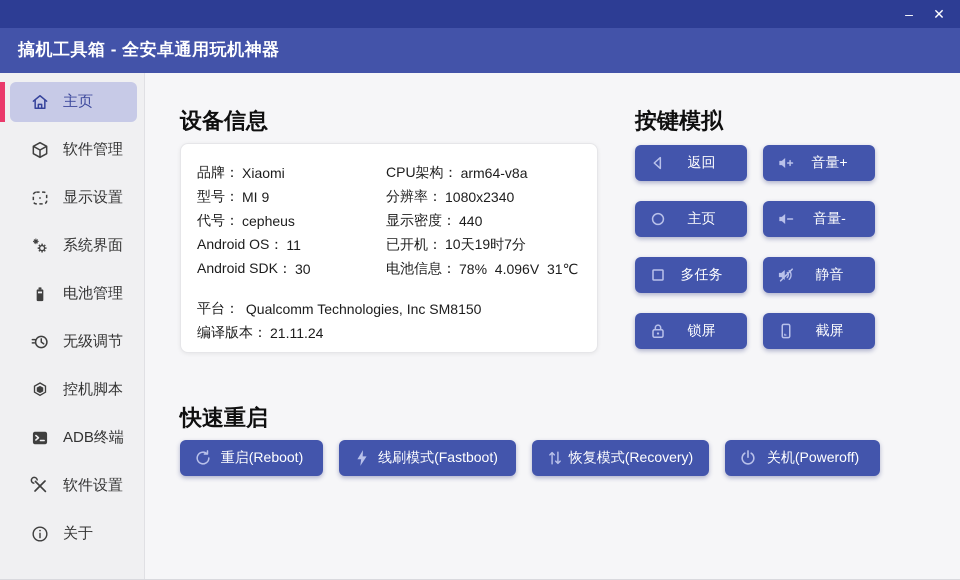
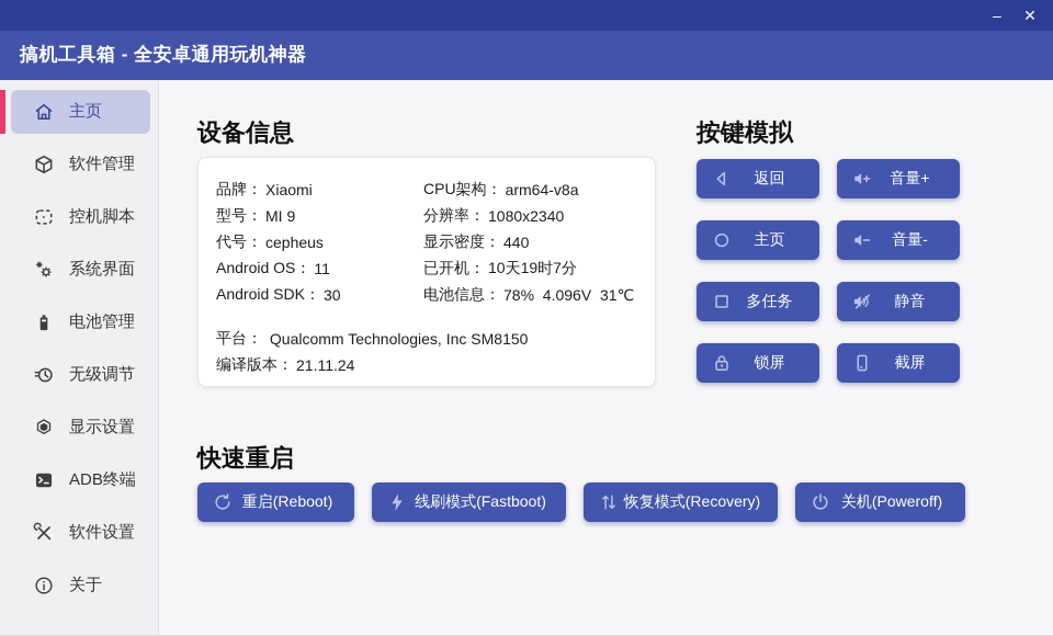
  –
  ✕
  搞机工具箱 - 全安卓通用玩机神器
  主页
  软件管理
- 显示设置
+ 控机脚本
  系统界面
  电池管理
  无级调节
- 控机脚本
+ 显示设置
  ADB终端
  软件设置
  关于
  设备信息
  品牌：
  Xiaomi
  型号：
  MI 9
  代号：
  cepheus
  Android OS：
  11
  Android SDK：
  30
  CPU架构：
  arm64-v8a
  分辨率：
  1080x2340
  显示密度：
  440
  已开机：
  10天19时7分
  电池信息：
  78% 4.096V 31℃
  平台：
  Qualcomm Technologies, Inc SM8150
  编译版本：
  21.11.24
  按键模拟
  返回
  音量+
  主页
  音量-
  多任务
  静音
  锁屏
  截屏
  快速重启
  重启(Reboot)
  线刷模式(Fastboot)
  恢复模式(Recovery)
  关机(Poweroff)
